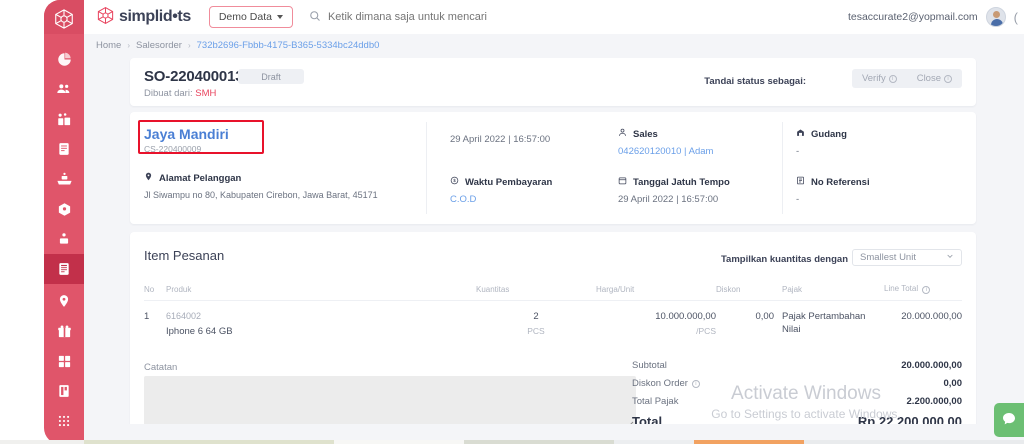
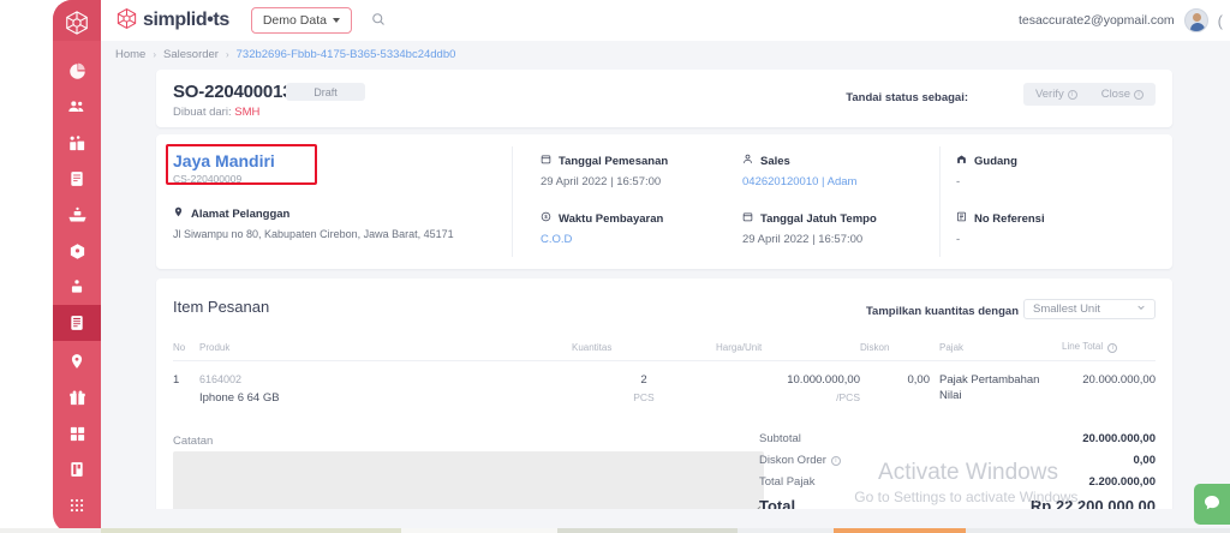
  simplid•ts
  Demo Data
- Ketik dimana saja untuk mencari
  tesaccurate2@yopmail.com
  (
  Home
  ›
  Salesorder
  ›
  732b2696-Fbbb-4175-B365-5334bc24ddb0
  SO-22040001
  Draft
  Dibuat dari: SMH
  Tandai status sebagai:
  Verify
  Close
  Jaya Mandiri
  CS-220400009
  Alamat Pelanggan
  Jl Siwampu no 80, Kabupaten Cirebon, Jawa Barat, 45171
+ Tanggal Pemesanan
  29 April 2022 | 16:57:00
  Waktu Pembayaran
  C.O.D
  Sales
  042620120010 | Adam
  Tanggal Jatuh Tempo
  29 April 2022 | 16:57:00
  Gudang
  -
  No Referensi
  -
  Item Pesanan
  Tampilkan kuantitas dengan
  Smallest Unit
  No	Produk	Kuantitas	Harga/Unit	Diskon	Pajak	Line Total
  1	6164002 Iphone 6 64 GB	2 PCS	10.000.000,00 /PCS	0,00	Pajak Pertambahan Nilai	20.000.000,00
  Catatan
  Subtotal
  20.000.000,00
  Diskon Order
  0,00
  Total Pajak
  2.200.000,00
  Total
  Rp 22.200.000,00
  Activate Windows
  Go to Settings to activate Windows.
